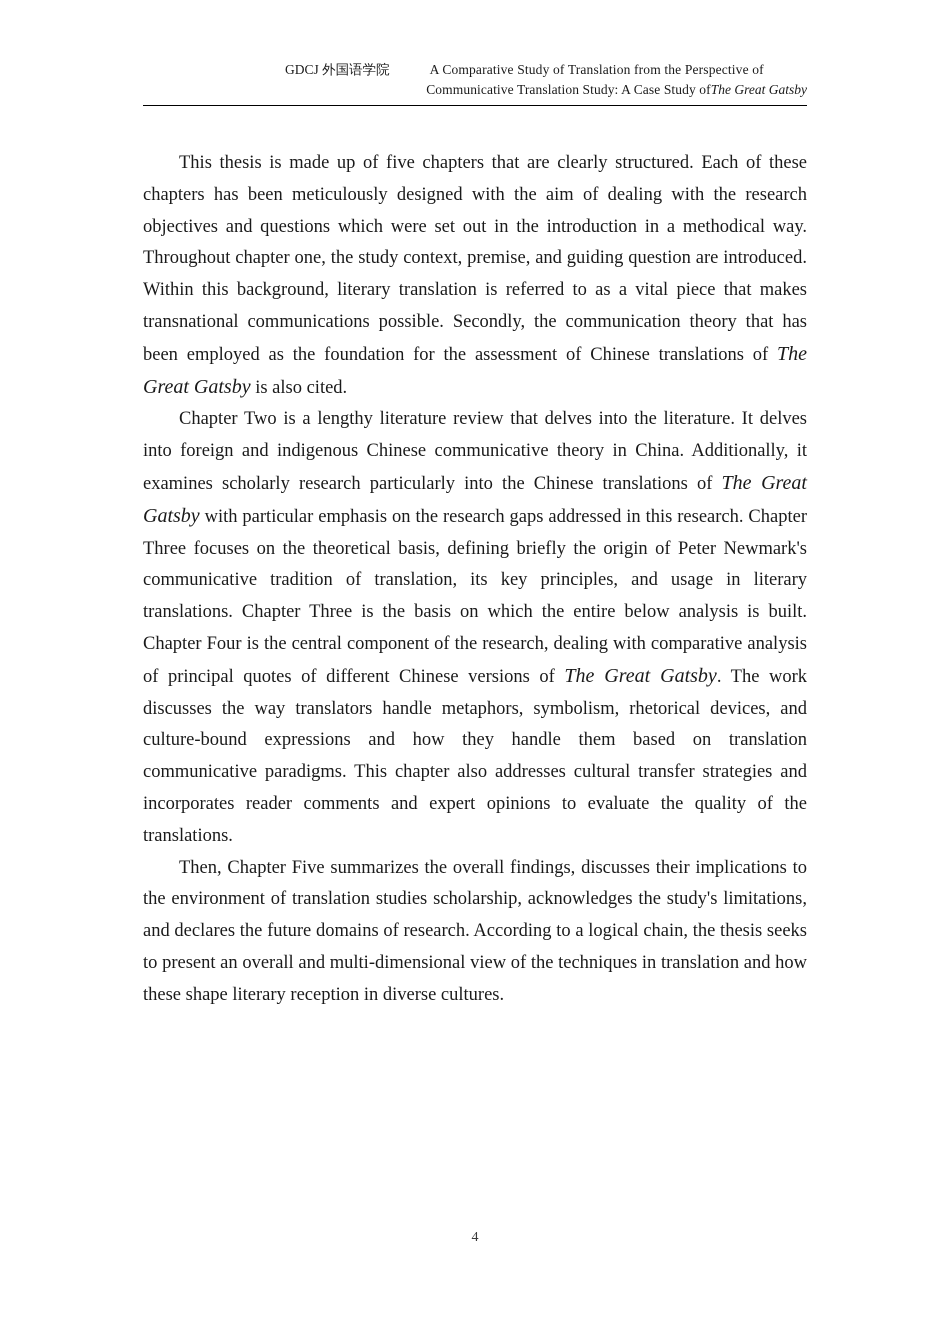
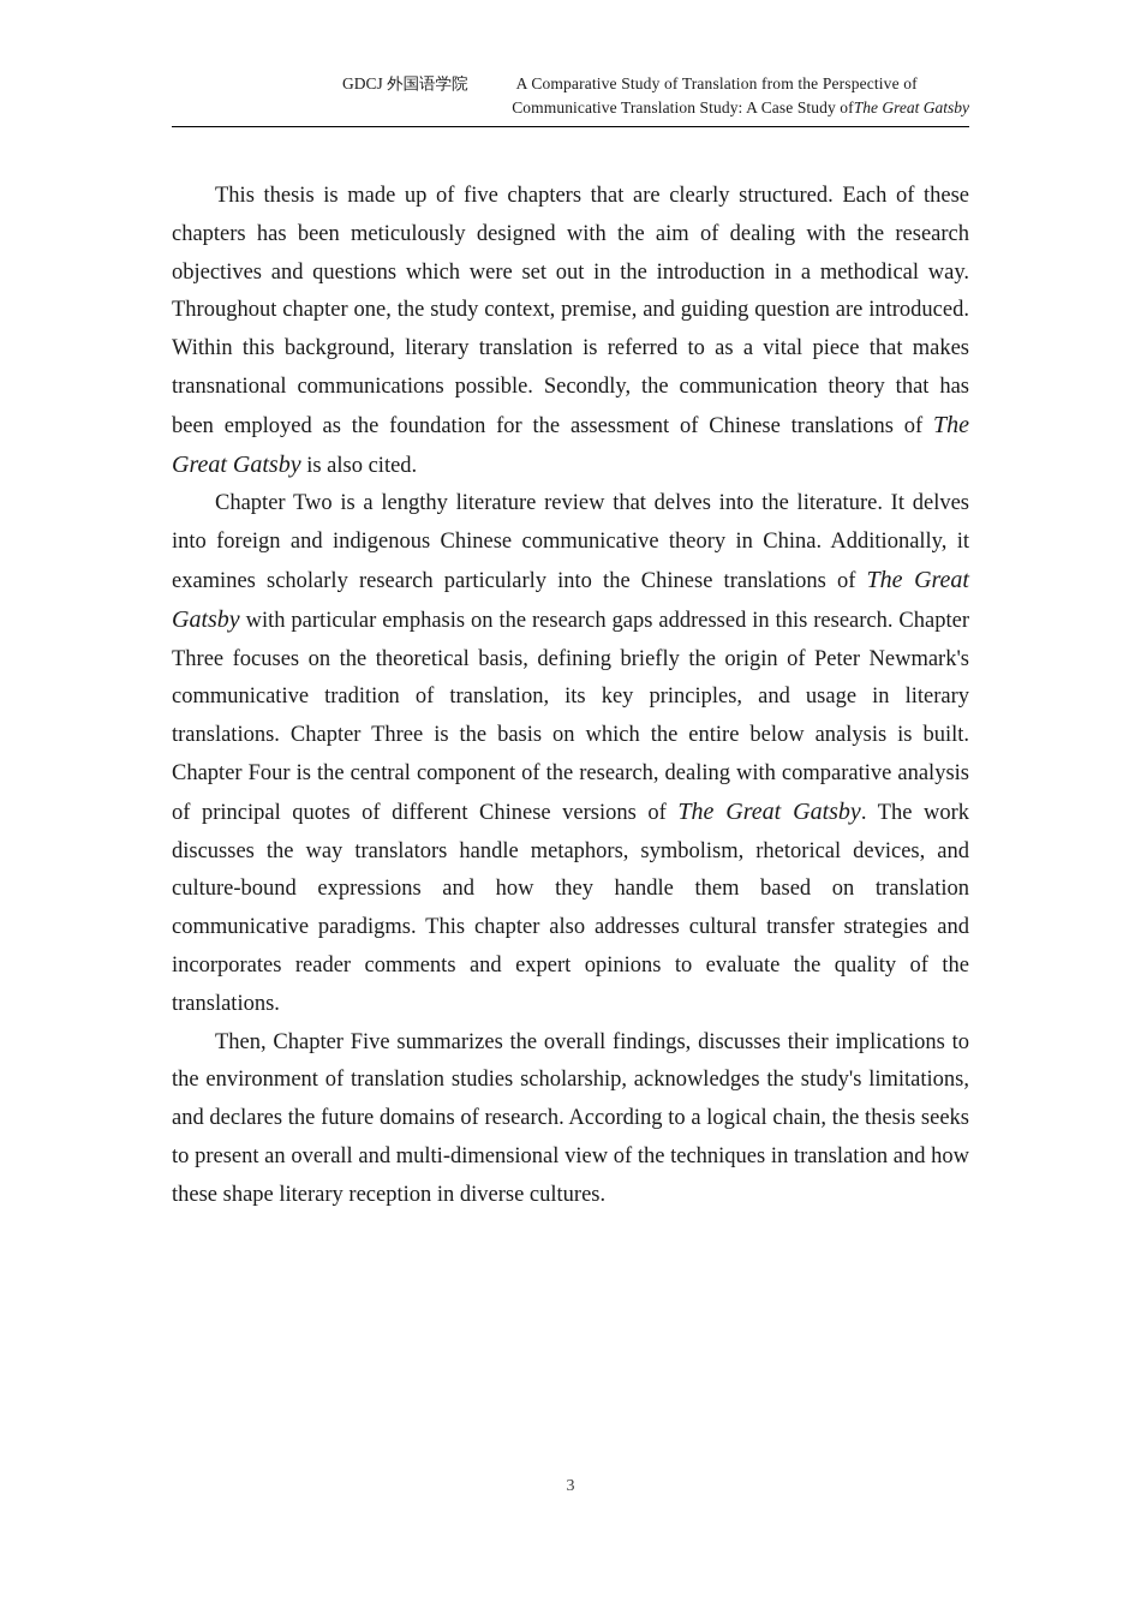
  GDCJ 外国语学院
  A Comparative Study of Translation from the Perspective of
  Communicative Translation Study: A Case Study of
  The Great Gatsby
  This thesis is made up of five chapters that are clearly structured. Each of these chapters has been meticulously designed with the aim of dealing with the research objectives and questions which were set out in the introduction in a methodical way. Throughout chapter one, the study context, premise, and guiding question are introduced. Within this background, literary translation is referred to as a vital piece that makes transnational communications possible. Secondly, the communication theory that has been employed as the foundation for the assessment of Chinese translations of The Great Gatsby is also cited.
  Chapter Two is a lengthy literature review that delves into the literature. It delves into foreign and indigenous Chinese communicative theory in China. Additionally, it examines scholarly research particularly into the Chinese translations of The Great Gatsby with particular emphasis on the research gaps addressed in this research. Chapter Three focuses on the theoretical basis, defining briefly the origin of Peter Newmark's communicative tradition of translation, its key principles, and usage in literary translations. Chapter Three is the basis on which the entire below analysis is built. Chapter Four is the central component of the research, dealing with comparative analysis of principal quotes of different Chinese versions of The Great Gatsby. The work discusses the way translators handle metaphors, symbolism, rhetorical devices, and culture-bound expressions and how they handle them based on translation communicative paradigms. This chapter also addresses cultural transfer strategies and incorporates reader comments and expert opinions to evaluate the quality of the translations.
  Then, Chapter Five summarizes the overall findings, discusses their implications to the environment of translation studies scholarship, acknowledges the study's limitations, and declares the future domains of research. According to a logical chain, the thesis seeks to present an overall and multi-dimensional view of the techniques in translation and how these shape literary reception in diverse cultures.
- 4
+ 3
